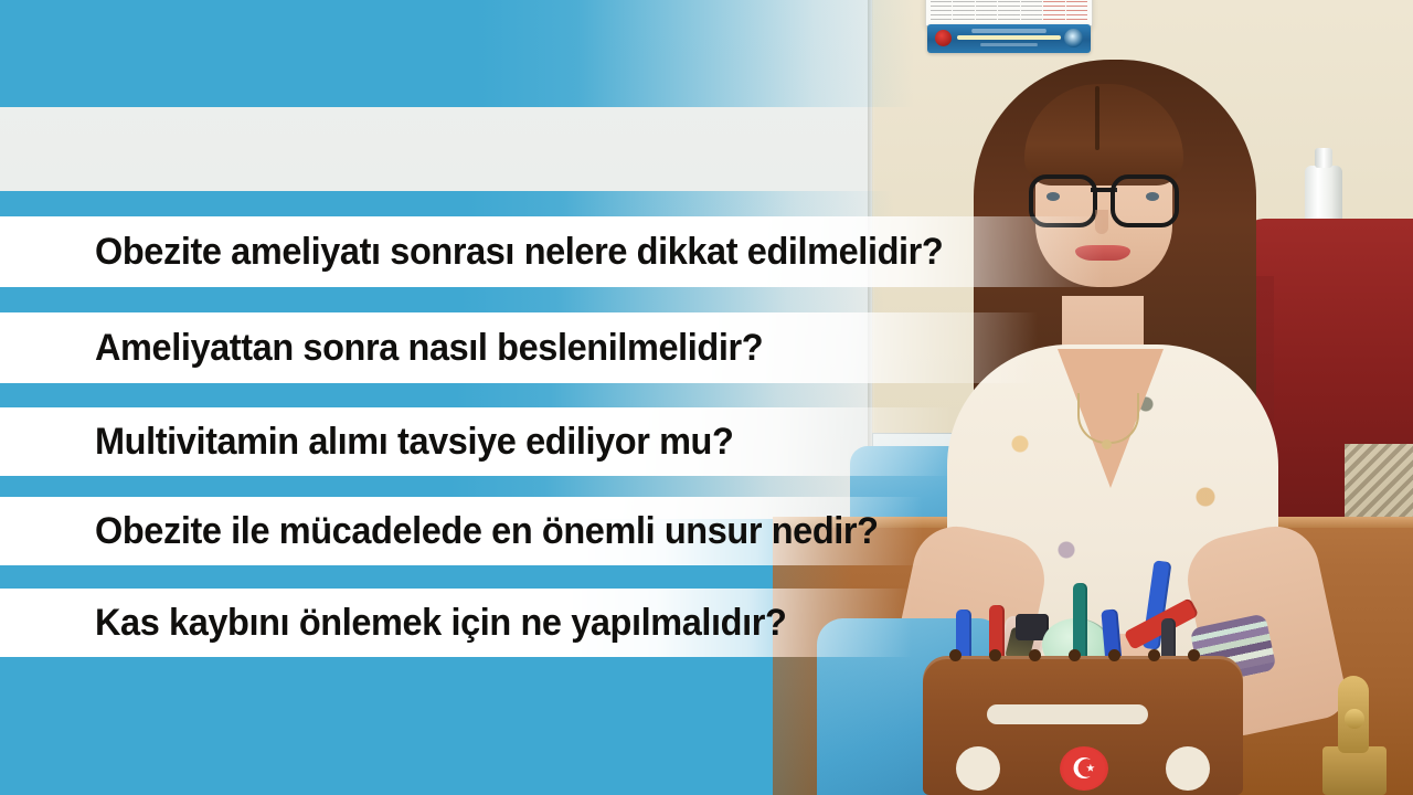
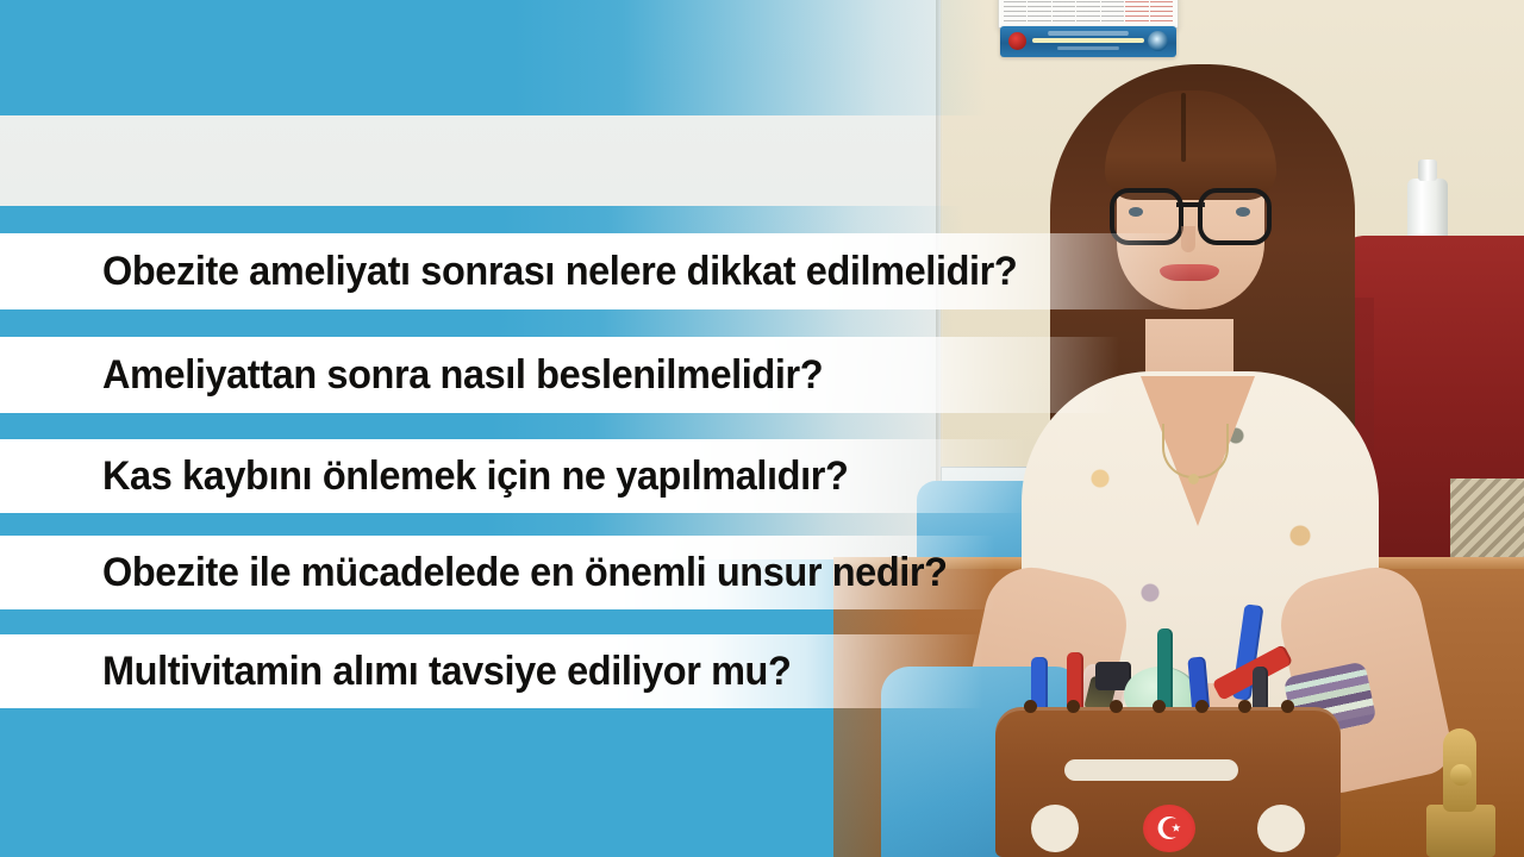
  Obezite ameliyatı sonrası nelere dikkat edilmelidir?
  Ameliyattan sonra nasıl beslenilmelidir?
- Multivitamin alımı tavsiye ediliyor mu?
+ Kas kaybını önlemek için ne yapılmalıdır?
  Obezite ile mücadelede en önemli unsur nedir?
- Kas kaybını önlemek için ne yapılmalıdır?
+ Multivitamin alımı tavsiye ediliyor mu?
